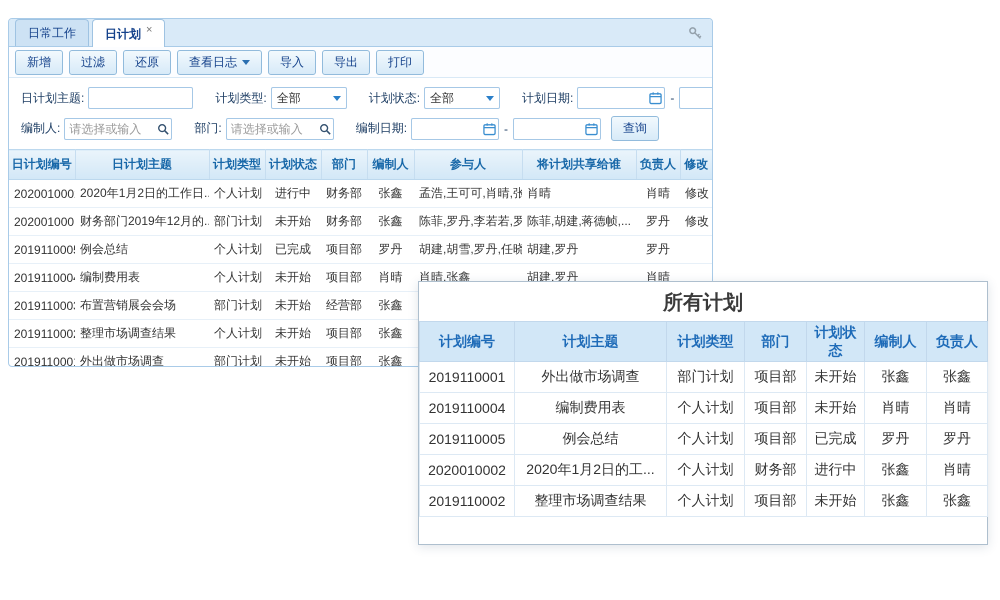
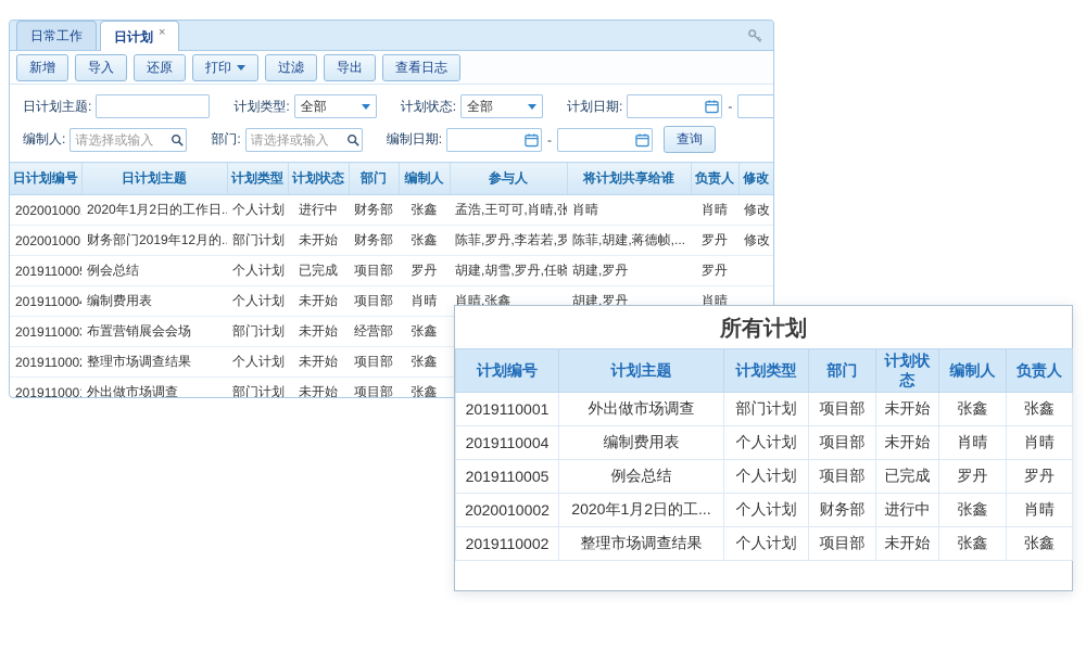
  日常工作
  日计划 ×
  新增
- 过滤
+ 导入
  还原
- 查看日志
+ 打印
- 导入
+ 过滤
  导出
- 打印
+ 查看日志
  日计划主题:
  计划类型:
  全部
  计划状态:
  全部
  计划日期:
  -
  编制人:
  请选择或输入
  部门:
  请选择或输入
  编制日期:
  -
  查询
  日计划编号	日计划主题	计划类型	计划状态	部门	编制人	参与人	将计划共享给谁	负责人	修改
  202001000	2020年1月2日的工作日.	个人计划	进行中	财务部	张鑫	孟浩,王可可,肖晴,张	肖晴	肖晴	修改
  202001000	财务部门2019年12月的.	部门计划	未开始	财务部	张鑫	陈菲,罗丹,李若若,罗	陈菲,胡建,蒋德帧,...	罗丹	修改
  201911000	例会总结	个人计划	已完成	项目部	罗丹	胡建,胡雪,罗丹,任晓	胡建,罗丹	罗丹
  201911000	编制费用表	个人计划	未开始	项目部	肖晴	肖晴,张鑫	胡建,罗丹	肖晴
  201911000	布置营销展会会场	部门计划	未开始	经营部	张鑫
  201911000	整理市场调查结果	个人计划	未开始	项目部	张鑫
  201911000	外出做市场调查	部门计划	未开始	项目部	张鑫
  所有计划
  计划编号	计划主题	计划类型	部门	计划状态	编制人	负责人
  2019110001	外出做市场调查	部门计划	项目部	未开始	张鑫	张鑫
  2019110004	编制费用表	个人计划	项目部	未开始	肖晴	肖晴
  2019110005	例会总结	个人计划	项目部	已完成	罗丹	罗丹
  2020010002	2020年1月2日的工...	个人计划	财务部	进行中	张鑫	肖晴
  2019110002	整理市场调查结果	个人计划	项目部	未开始	张鑫	张鑫
